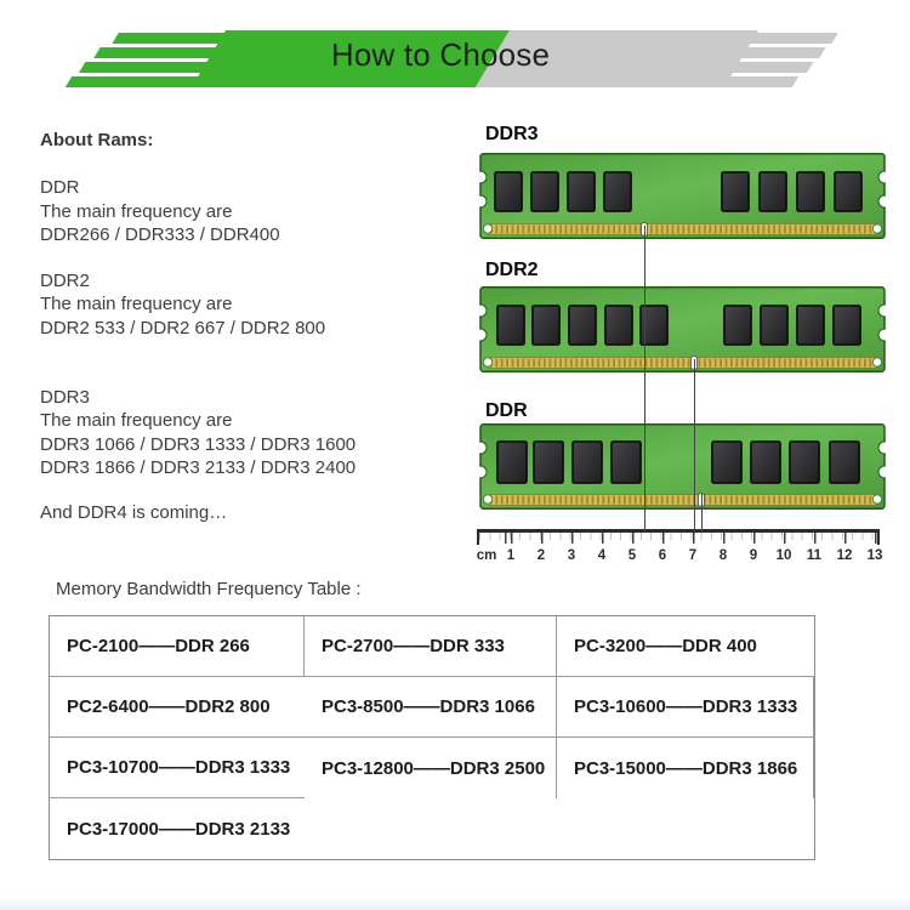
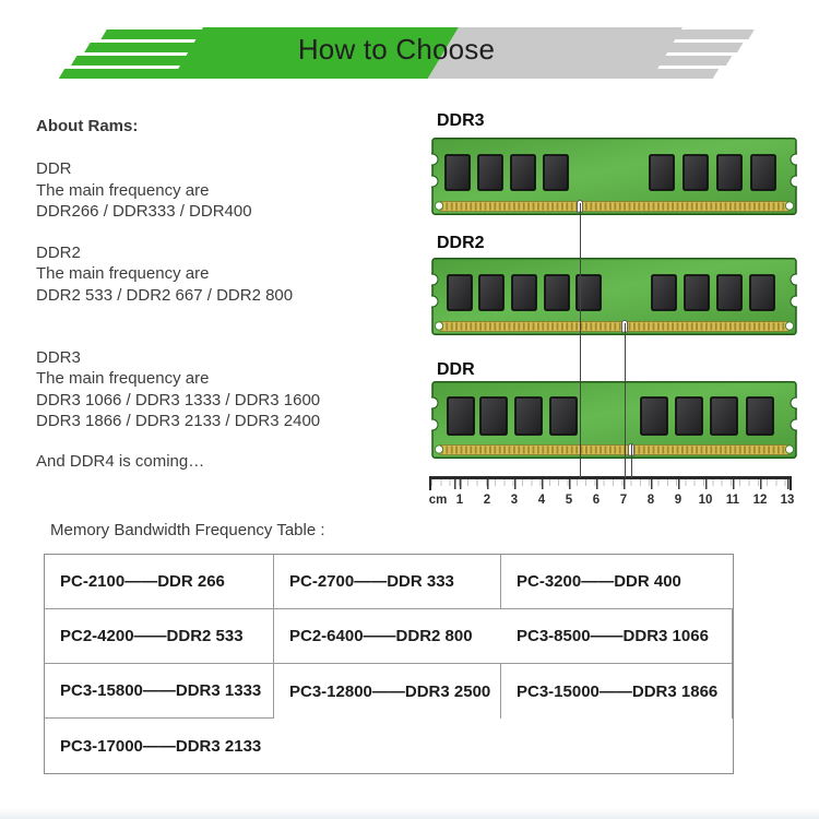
  How to Choose
  About Rams:
  DDR
  The main frequency are
  DDR266 / DDR333 / DDR400
  DDR2
  The main frequency are
  DDR2 533 / DDR2 667 / DDR2 800
  DDR3
  The main frequency are
  DDR3 1066 / DDR3 1333 / DDR3 1600
  DDR3 1866 / DDR3 2133 / DDR3 2400
  And DDR4 is coming…
  DDR3
  DDR2
  DDR
  cm
  1
  2
  3
  4
  5
  6
  7
  8
  9
  10
  11
  12
  13
  Memory Bandwidth Frequency Table :
  PC-2100——DDR 266
  PC-2700——DDR 333
  PC-3200——DDR 400
+ PC2-4200——DDR2 533
  PC2-6400——DDR2 800
  PC3-8500——DDR3 1066
- PC3-10600——DDR3 1333
+ PC3-15800——DDR3 1333
- PC3-10700——DDR3 1333
  PC3-12800——DDR3 2500
  PC3-15000——DDR3 1866
  PC3-17000——DDR3 2133
